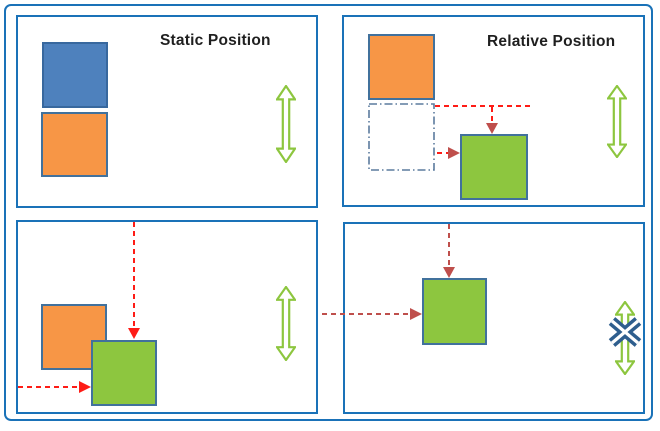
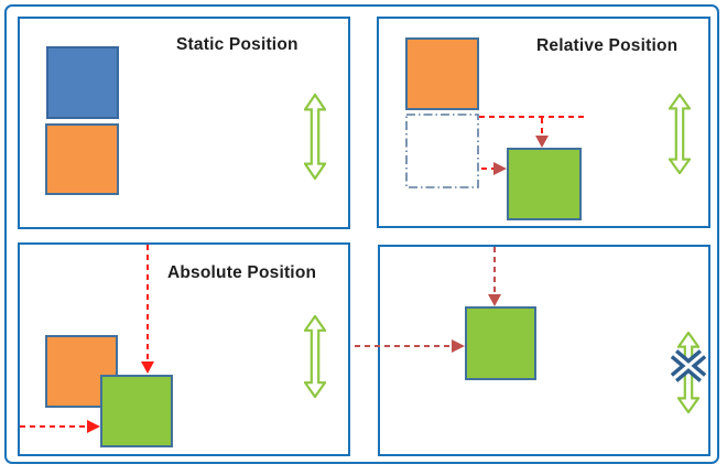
  Static Position
  Relative Position
+ Absolute Position
